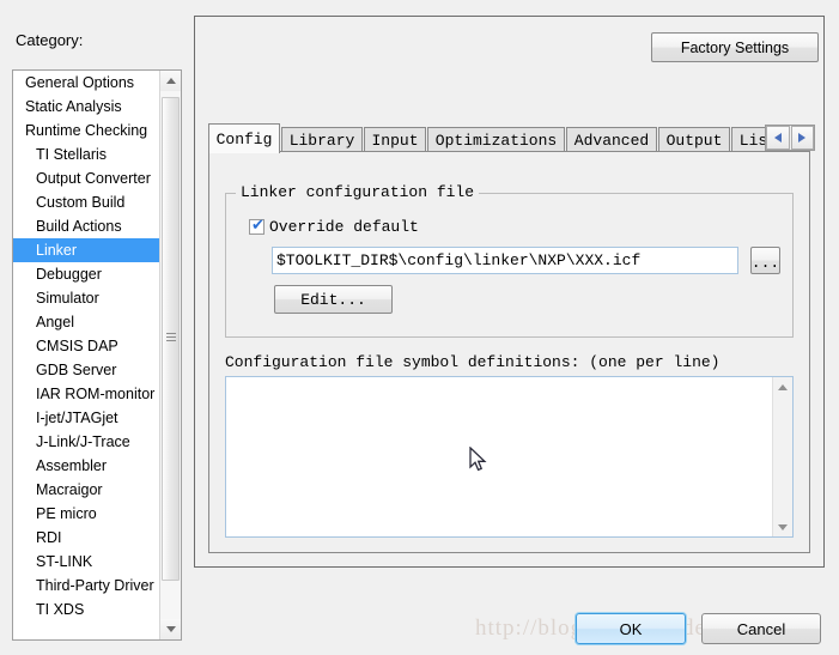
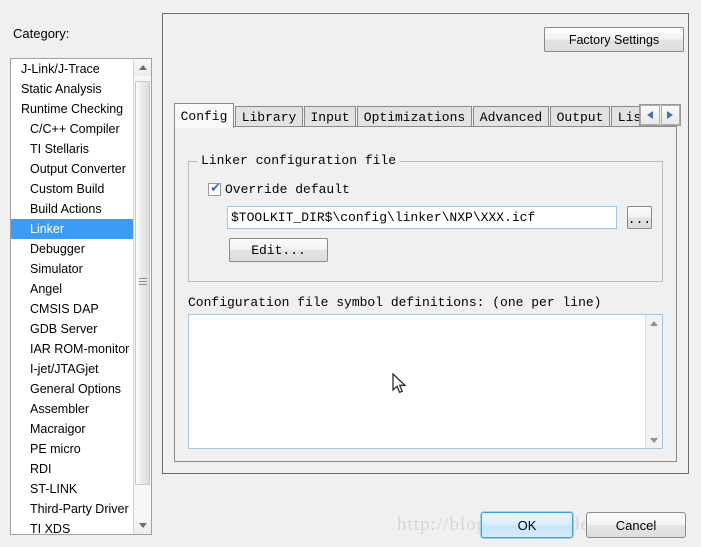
  Category:
- General Options
+ J-Link/J-Trace
  Static Analysis
  Runtime Checking
+ C/C++ Compiler
  TI Stellaris
  Output Converter
  Custom Build
  Build Actions
  Linker
  Debugger
  Simulator
  Angel
  CMSIS DAP
  GDB Server
  IAR ROM-monitor
  I-jet/JTAGjet
- J-Link/J-Trace
+ General Options
  Assembler
  Macraigor
  PE micro
  RDI
  ST-LINK
  Third-Party Driver
  TI XDS
  Factory Settings
  Config
  Library
  Input
  Optimizations
  Advanced
  Output
  Lis
  Linker configuration file
  ✔
  Override default
  $TOOLKIT_DIR$\config\linker\NXP\XXX.icf
  ...
  Edit...
  Configuration file symbol definitions: (one per line)
  OK
  Cancel
